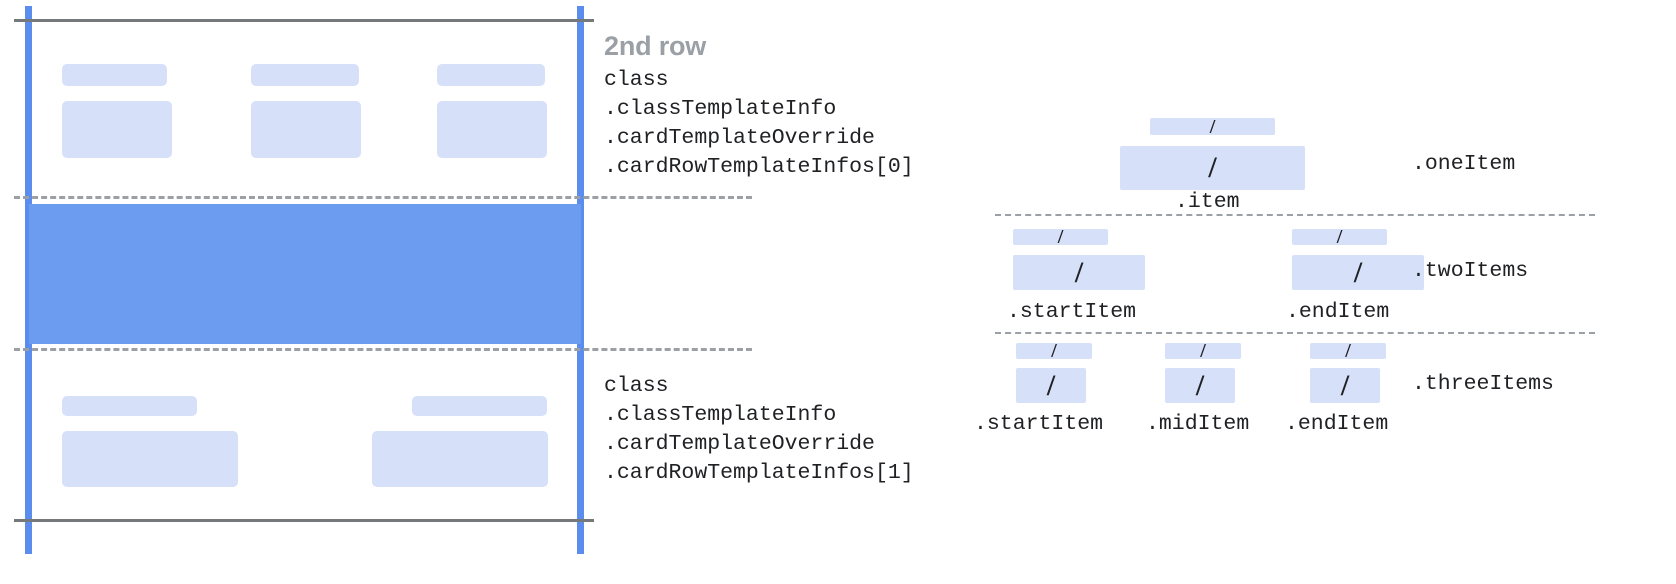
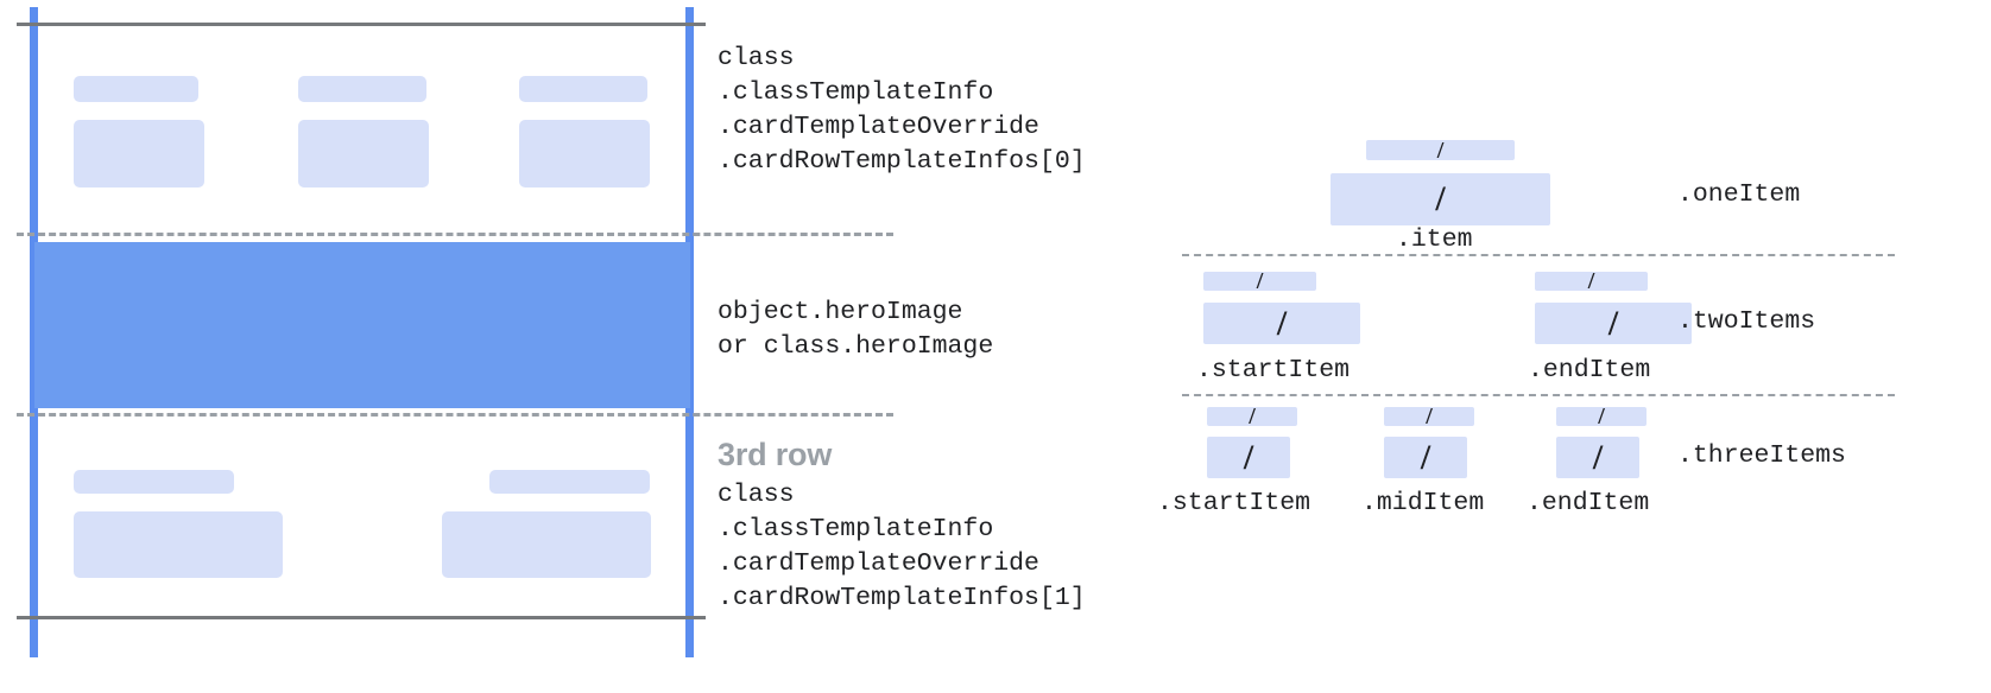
- 2nd row
  class
  .classTemplateInfo
  .cardTemplateOverride
  .cardRowTemplateInfos[0]
+ object.heroImage
+ or class.heroImage
+ 3rd row
  class
  .classTemplateInfo
  .cardTemplateOverride
  .cardRowTemplateInfos[1]
  /
  /
  .item
  .oneItem
  /
  /
  .startItem
  /
  /
  .endItem
  .twoItems
  /
  /
  .startItem
  /
  /
  .midItem
  /
  /
  .endItem
  .threeItems
